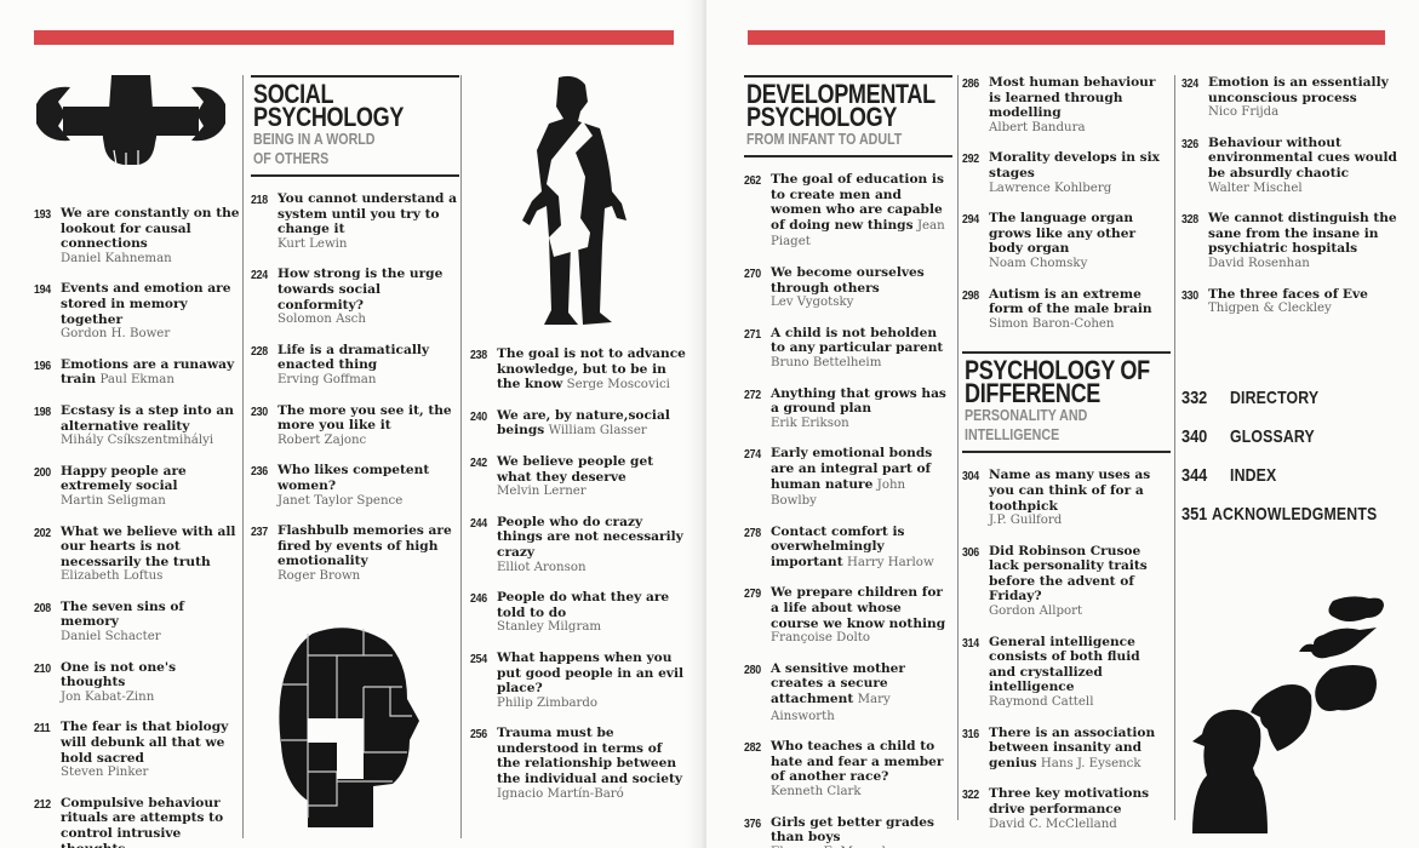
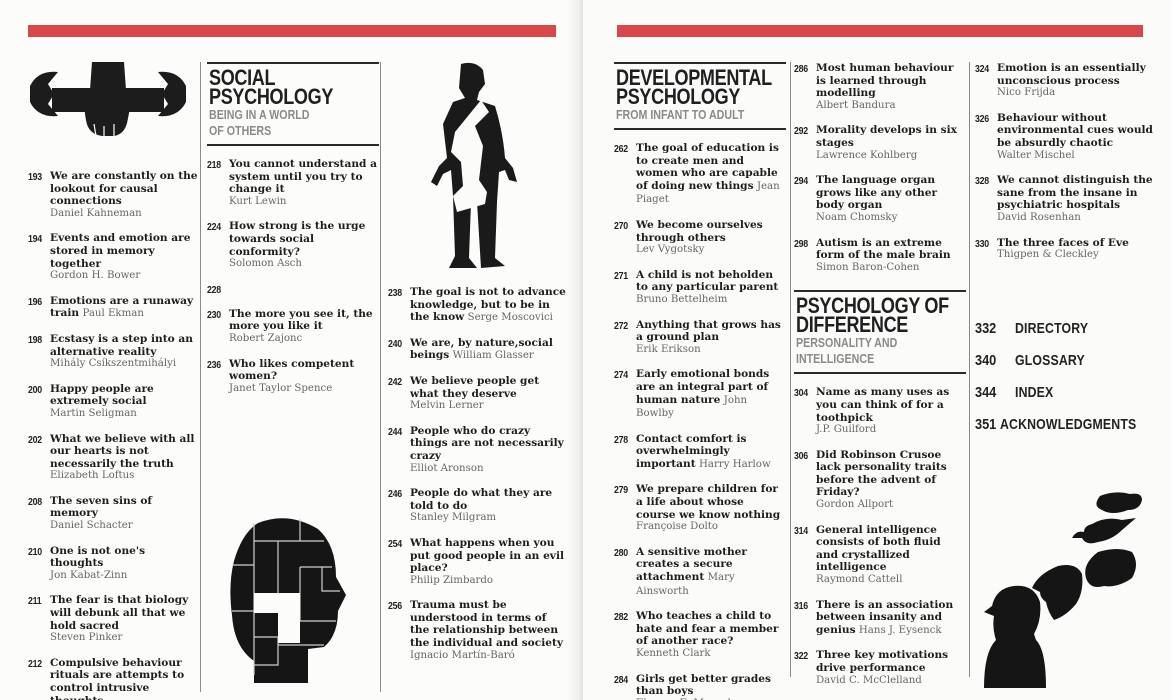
  193
  We are constantly on the lookout for causal connections
  Daniel Kahneman
  194
  Events and emotion are stored in memory together
  Gordon H. Bower
  196
  Emotions are a runaway train Paul Ekman
  198
  Ecstasy is a step into an alternative reality
  Mihály Csíkszentmihályi
  200
  Happy people are extremely social
  Martin Seligman
  202
  What we believe with all our hearts is not necessarily the truth
  Elizabeth Loftus
  208
  The seven sins of memory
  Daniel Schacter
  210
  One is not one's thoughts
  Jon Kabat-Zinn
  211
  The fear is that biology will debunk all that we hold sacred
  Steven Pinker
  212
  Compulsive behaviour rituals are attempts to control intrusive
  SOCIAL
  PSYCHOLOGY
  BEING IN A WORLD
  OF OTHERS
  218
  You cannot understand a system until you try to change it
  Kurt Lewin
  224
  How strong is the urge towards social conformity?
  Solomon Asch
  228
- Life is a dramatically enacted thing
- Erving Goffman
  230
  The more you see it, the more you like it
  Robert Zajonc
  236
  Who likes competent women?
  Janet Taylor Spence
- 237
- Flashbulb memories are fired by events of high emotionality
- Roger Brown
  238
  The goal is not to advance knowledge, but to be in the know Serge Moscovici
  240
  We are, by nature,social beings William Glasser
  242
  We believe people get what they deserve
  Melvin Lerner
  244
  People who do crazy things are not necessarily crazy
  Elliot Aronson
  246
  People do what they are told to do
  Stanley Milgram
  254
  What happens when you put good people in an evil place?
  Philip Zimbardo
  256
  Trauma must be understood in terms of the relationship between the individual and society
  Ignacio Martín-Baró
  DEVELOPMENTAL
  PSYCHOLOGY
  FROM INFANT TO ADULT
  262
  The goal of education is to create men and women who are capable of doing new things Jean Piaget
  270
  We become ourselves through others
  Lev Vygotsky
  271
  A child is not beholden to any particular parent
  Bruno Bettelheim
  272
  Anything that grows has a ground plan
  Erik Erikson
  274
  Early emotional bonds are an integral part of human nature John Bowlby
  278
  Contact comfort is overwhelmingly important Harry Harlow
  279
  We prepare children for a life about whose course we know nothing
  Françoise Dolto
  280
  A sensitive mother creates a secure attachment Mary Ainsworth
  282
  Who teaches a child to hate and fear a member of another race?
  Kenneth Clark
- 376
+ 284
  Girls get better grades than boys
  286
  Most human behaviour is learned through modelling
  Albert Bandura
  292
  Morality develops in six stages
  Lawrence Kohlberg
  294
  The language organ grows like any other body organ
  Noam Chomsky
  298
  Autism is an extreme form of the male brain
  Simon Baron-Cohen
  PSYCHOLOGY OF
  DIFFERENCE
  PERSONALITY AND
  INTELLIGENCE
  304
  Name as many uses as you can think of for a toothpick
  J.P. Guilford
  306
  Did Robinson Crusoe lack personality traits before the advent of Friday?
  Gordon Allport
  314
  General intelligence consists of both fluid and crystallized intelligence
  Raymond Cattell
  316
  There is an association between insanity and genius Hans J. Eysenck
  322
  Three key motivations drive performance
  David C. McClelland
  324
  Emotion is an essentially unconscious process
  Nico Frijda
  326
  Behaviour without environmental cues would be absurdly chaotic
  Walter Mischel
  328
  We cannot distinguish the sane from the insane in psychiatric hospitals
  David Rosenhan
  330
  The three faces of Eve
  Thigpen & Cleckley
  332
  DIRECTORY
  340
  GLOSSARY
  344
  INDEX
  351
  ACKNOWLEDGMENTS
